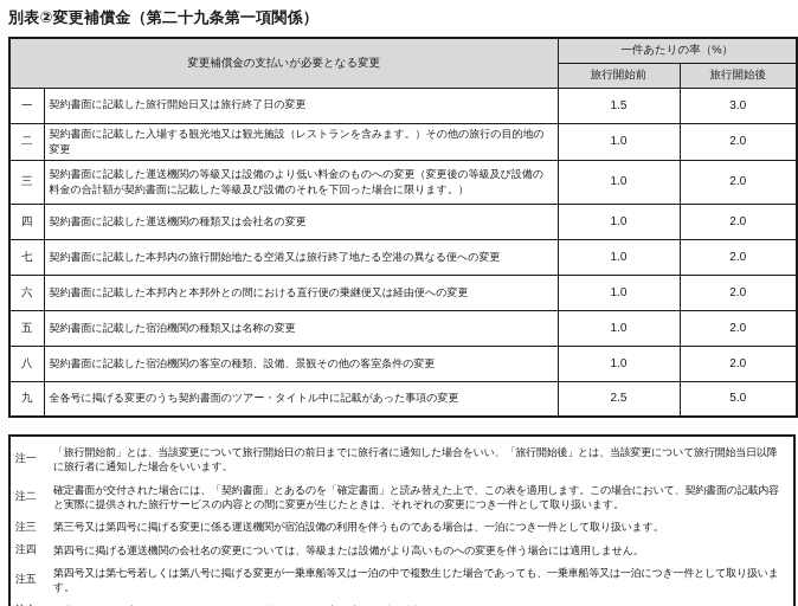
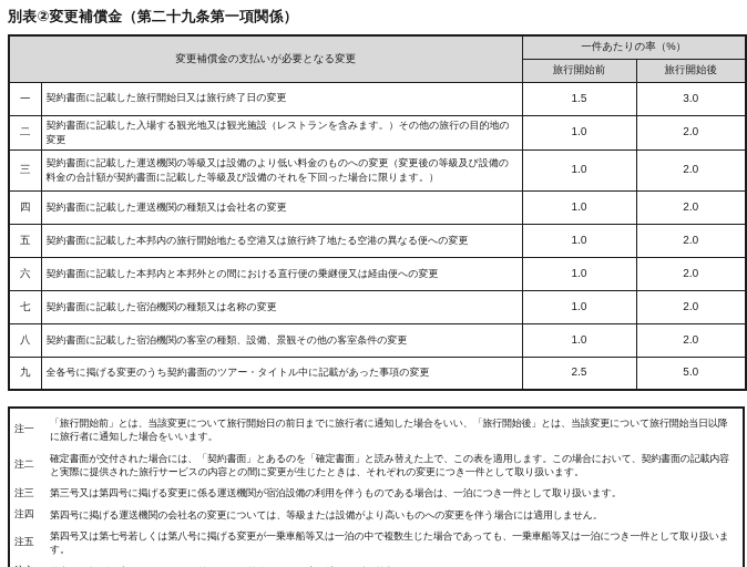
  別表②変更補償金（第二十九条第一項関係）
  変更補償金の支払いが必要となる変更	一件あたりの率（%）
  旅行開始前	旅行開始後
  一	契約書面に記載した旅行開始日又は旅行終了日の変更	1.5	3.0
  二	契約書面に記載した入場する観光地又は観光施設（レストランを含みます。）その他の旅行の目的地の変更	1.0	2.0
  三	契約書面に記載した運送機関の等級又は設備のより低い料金のものへの変更（変更後の等級及び設備の料金の合計額が契約書面に記載した等級及び設備のそれを下回った場合に限ります。）	1.0	2.0
  四	契約書面に記載した運送機関の種類又は会社名の変更	1.0	2.0
- 七	契約書面に記載した本邦内の旅行開始地たる空港又は旅行終了地たる空港の異なる便への変更	1.0	2.0
+ 五	契約書面に記載した本邦内の旅行開始地たる空港又は旅行終了地たる空港の異なる便への変更	1.0	2.0
  六	契約書面に記載した本邦内と本邦外との間における直行便の乗継便又は経由便への変更	1.0	2.0
- 五	契約書面に記載した宿泊機関の種類又は名称の変更	1.0	2.0
+ 七	契約書面に記載した宿泊機関の種類又は名称の変更	1.0	2.0
  八	契約書面に記載した宿泊機関の客室の種類、設備、景観その他の客室条件の変更	1.0	2.0
  九	全各号に掲げる変更のうち契約書面のツアー・タイトル中に記載があった事項の変更	2.5	5.0
  注一
  「旅行開始前」とは、当該変更について旅行開始日の前日までに旅行者に通知した場合をいい、「旅行開始後」とは、当該変更について旅行開始当日以降に旅行者に通知した場合をいいます。
  注二
  確定書面が交付された場合には、「契約書面」とあるのを「確定書面」と読み替えた上で、この表を適用します。この場合において、契約書面の記載内容と実際に提供された旅行サービスの内容との間に変更が生じたときは、それぞれの変更につき一件として取り扱います。
  注三
  第三号又は第四号に掲げる変更に係る運送機関が宿泊設備の利用を伴うものである場合は、一泊につき一件として取り扱います。
  注四
  第四号に掲げる運送機関の会社名の変更については、等級または設備がより高いものへの変更を伴う場合には適用しません。
  注五
  第四号又は第七号若しくは第八号に掲げる変更が一乗車船等又は一泊の中で複数生じた場合であっても、一乗車船等又は一泊につき一件として取り扱います。
